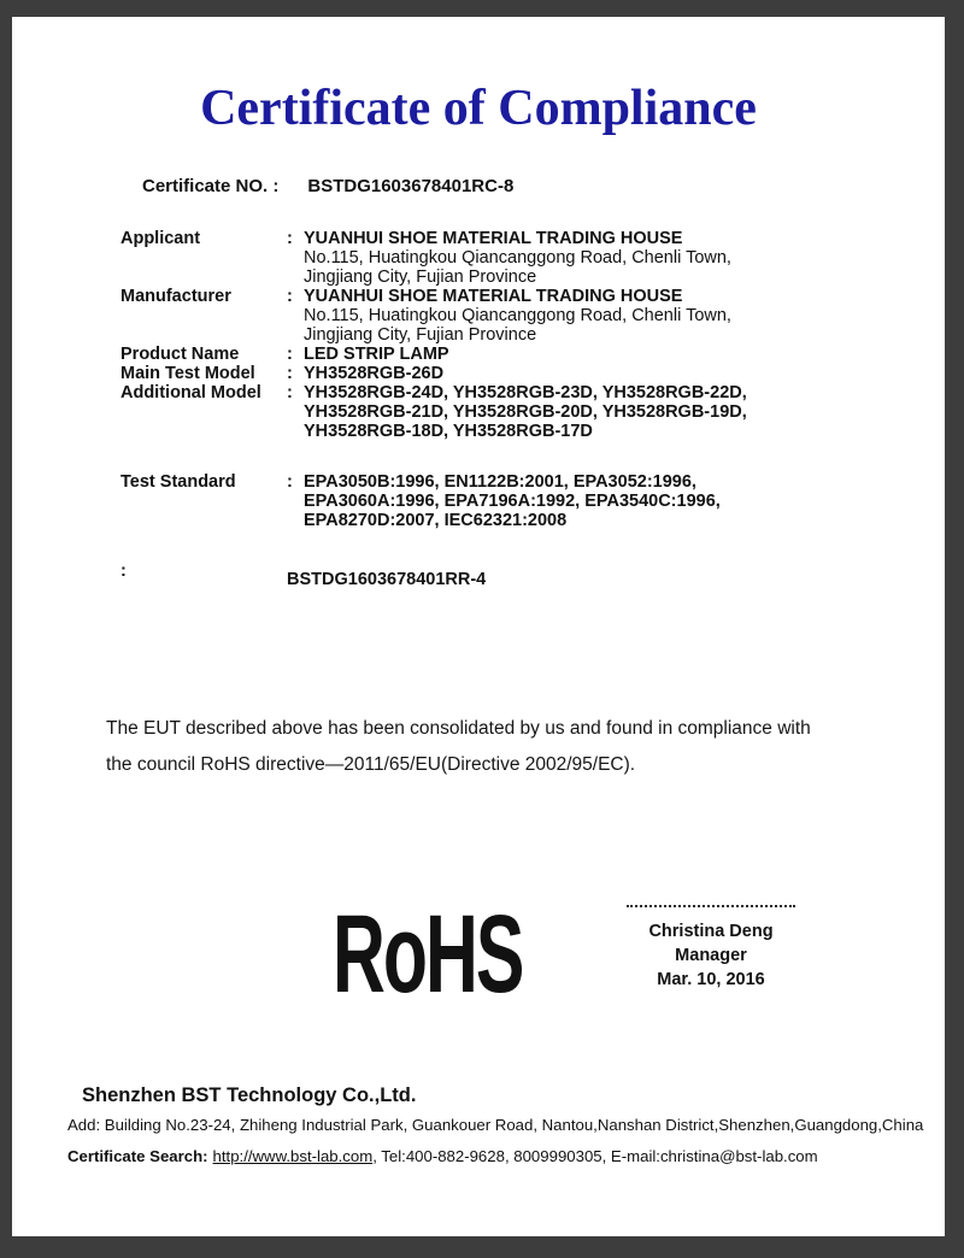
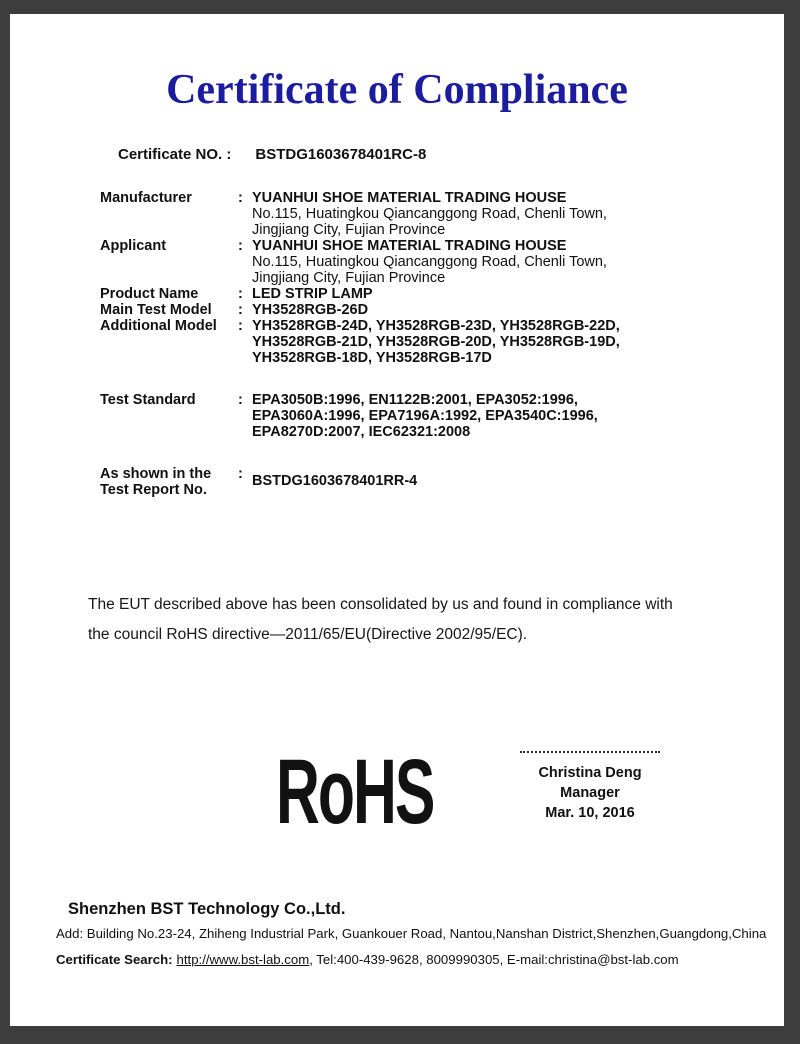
  Certificate of Compliance
  Certificate NO. : BSTDG1603678401RC-8
- Applicant
+ Manufacturer
  :
  YUANHUI SHOE MATERIAL TRADING HOUSE
  No.115, Huatingkou Qiancanggong Road, Chenli Town,
  Jingjiang City, Fujian Province
- Manufacturer
+ Applicant
  :
  YUANHUI SHOE MATERIAL TRADING HOUSE
  No.115, Huatingkou Qiancanggong Road, Chenli Town,
  Jingjiang City, Fujian Province
  Product Name
  :
  LED STRIP LAMP
  Main Test Model
  :
  YH3528RGB-26D
  Additional Model
  :
  YH3528RGB-24D, YH3528RGB-23D, YH3528RGB-22D,
  YH3528RGB-21D, YH3528RGB-20D, YH3528RGB-19D,
  YH3528RGB-18D, YH3528RGB-17D
  Test Standard
  :
  EPA3050B:1996, EN1122B:2001, EPA3052:1996,
  EPA3060A:1996, EPA7196A:1992, EPA3540C:1996,
  EPA8270D:2007, IEC62321:2008
+ As shown in the
+ Test Report No.
  :
  BSTDG1603678401RR-4
  The EUT described above has been consolidated by us and found in compliance with
  the council RoHS directive—2011/65/EU(Directive 2002/95/EC).
  RoHS
  Christina Deng
  Manager
  Mar. 10, 2016
  Shenzhen BST Technology Co.,Ltd.
  Add: Building No.23-24, Zhiheng Industrial Park, Guankouer Road, Nantou,Nanshan District,Shenzhen,Guangdong,China
- Certificate Search: http://www.bst-lab.com, Tel:400-882-9628, 8009990305, E-mail:christina@bst-lab.com
+ Certificate Search: http://www.bst-lab.com, Tel:400-439-9628, 8009990305, E-mail:christina@bst-lab.com
